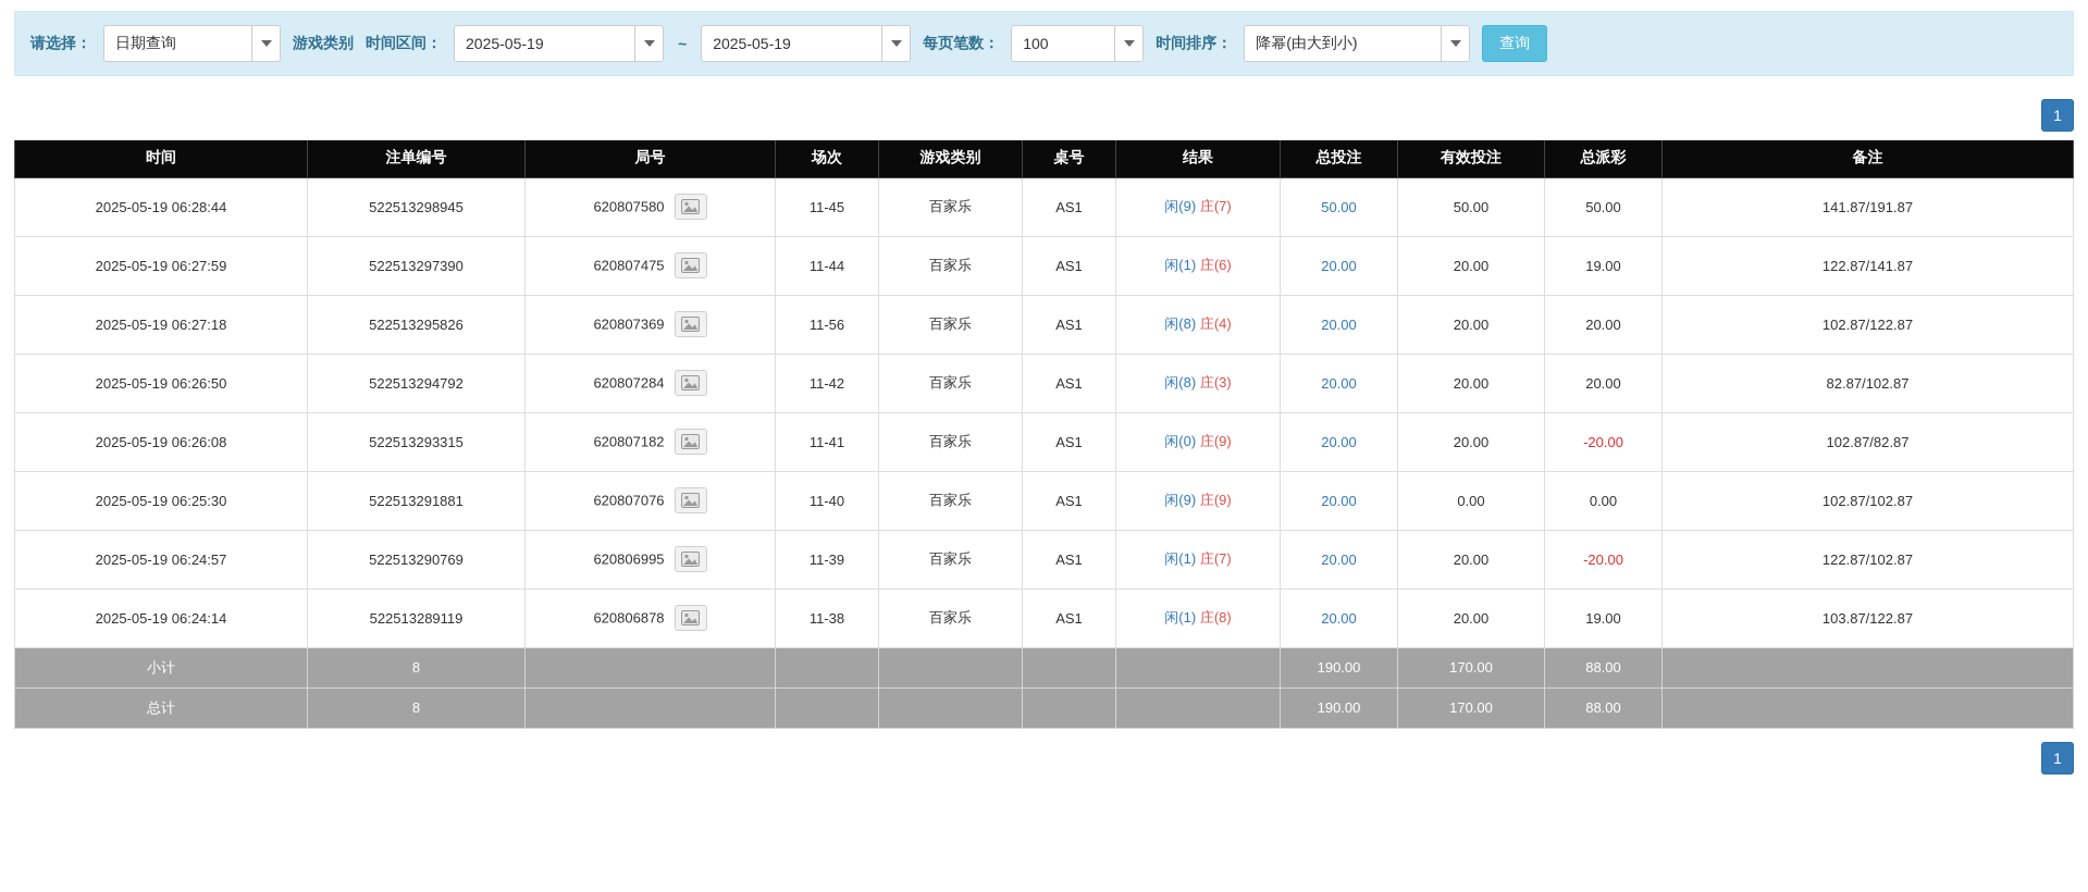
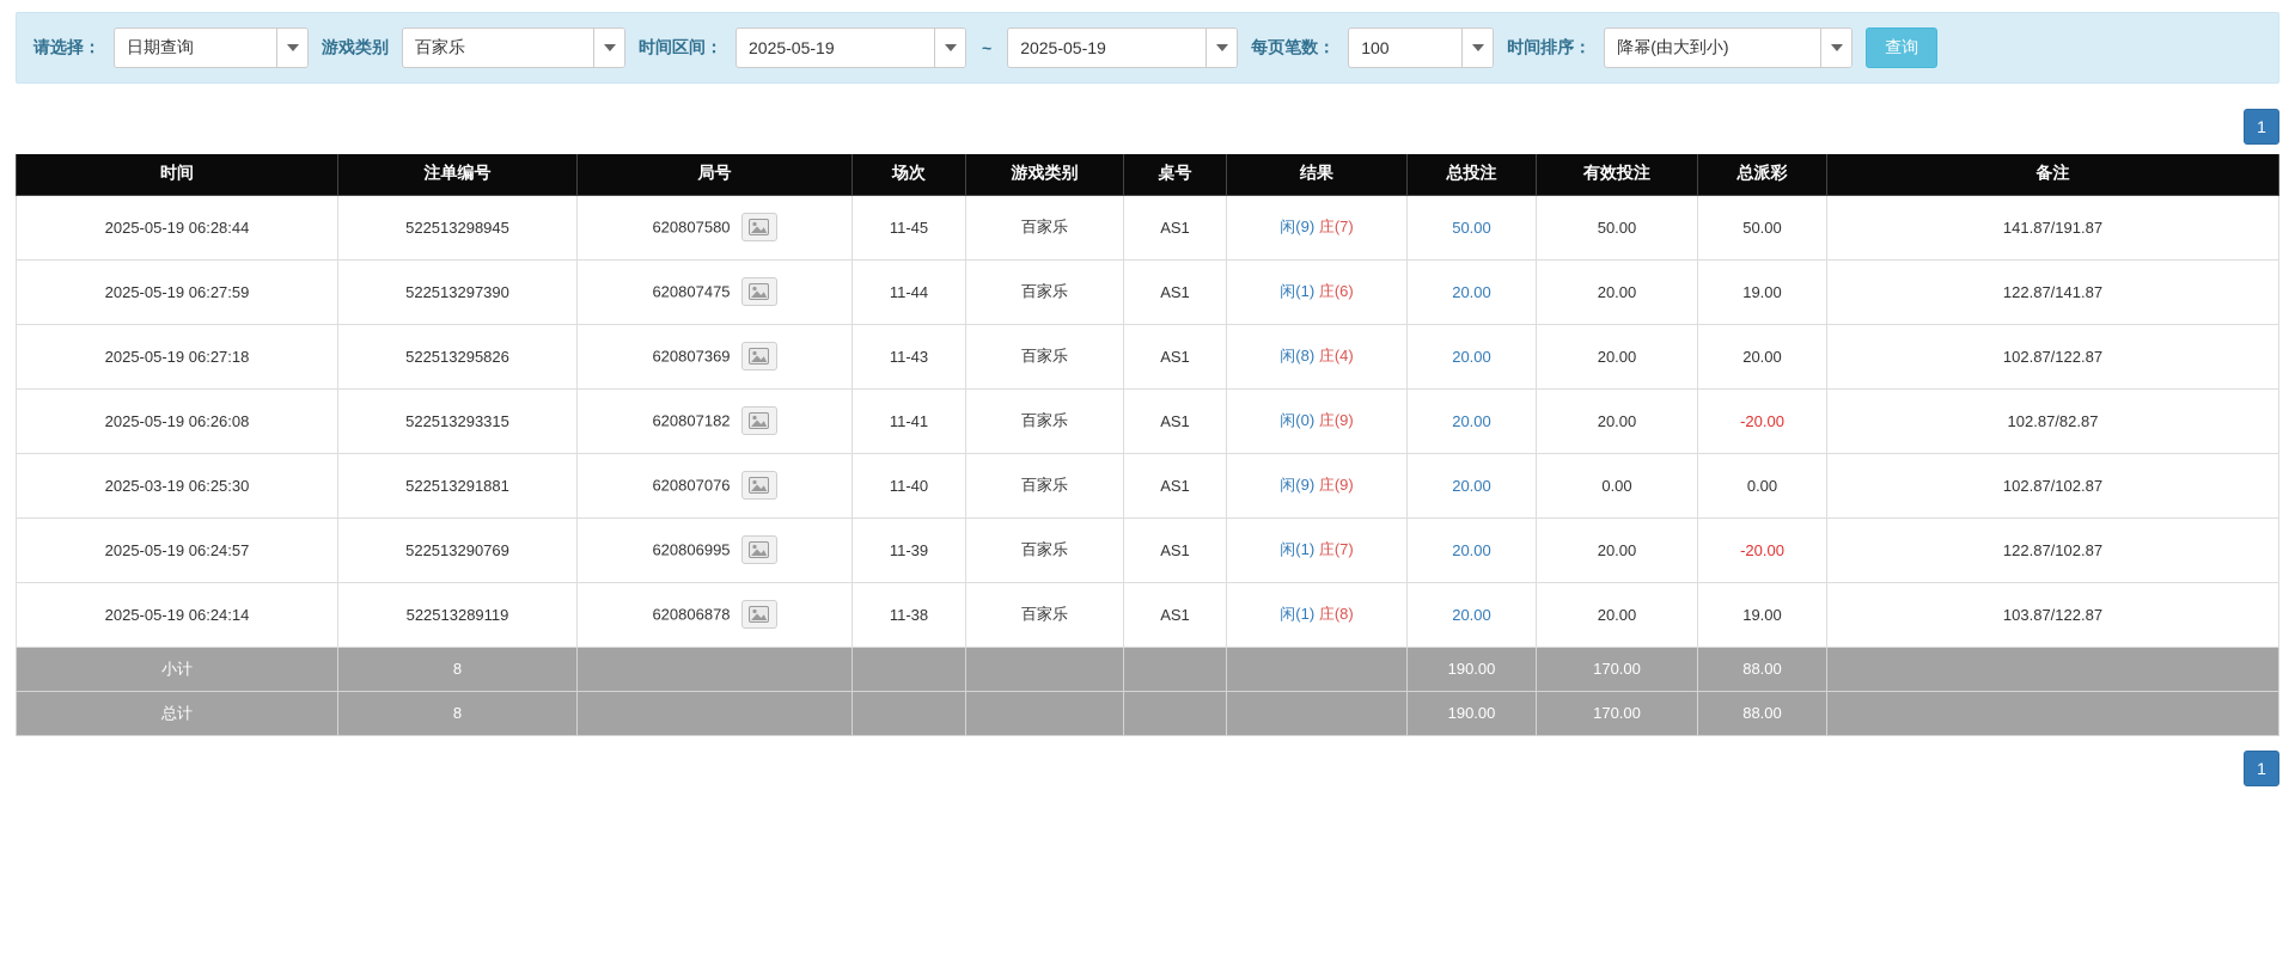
  请选择：
  日期查询
  游戏类别
+ 百家乐
  时间区间：
  2025-05-19
  ~
  2025-05-19
  每页笔数：
  100
  时间排序：
  降幂(由大到小)
  查询
  1
  时间	注单编号	局号	场次	游戏类别	桌号	结果	总投注	有效投注	总派彩	备注
  2025-05-19 06:28:44	522513298945	620807580	11-45	百家乐	AS1	闲(9) 庄(7)	50.00	50.00	50.00	141.87/191.87
  2025-05-19 06:27:59	522513297390	620807475	11-44	百家乐	AS1	闲(1) 庄(6)	20.00	20.00	19.00	122.87/141.87
- 2025-05-19 06:27:18	522513295826	620807369	11-56	百家乐	AS1	闲(8) 庄(4)	20.00	20.00	20.00	102.87/122.87
+ 2025-05-19 06:27:18	522513295826	620807369	11-43	百家乐	AS1	闲(8) 庄(4)	20.00	20.00	20.00	102.87/122.87
- 2025-05-19 06:26:50	522513294792	620807284	11-42	百家乐	AS1	闲(8) 庄(3)	20.00	20.00	20.00	82.87/102.87
  2025-05-19 06:26:08	522513293315	620807182	11-41	百家乐	AS1	闲(0) 庄(9)	20.00	20.00	-20.00	102.87/82.87
- 2025-05-19 06:25:30	522513291881	620807076	11-40	百家乐	AS1	闲(9) 庄(9)	20.00	0.00	0.00	102.87/102.87
+ 2025-03-19 06:25:30	522513291881	620807076	11-40	百家乐	AS1	闲(9) 庄(9)	20.00	0.00	0.00	102.87/102.87
  2025-05-19 06:24:57	522513290769	620806995	11-39	百家乐	AS1	闲(1) 庄(7)	20.00	20.00	-20.00	122.87/102.87
  2025-05-19 06:24:14	522513289119	620806878	11-38	百家乐	AS1	闲(1) 庄(8)	20.00	20.00	19.00	103.87/122.87
  小计	8						190.00	170.00	88.00
  总计	8						190.00	170.00	88.00
  1
